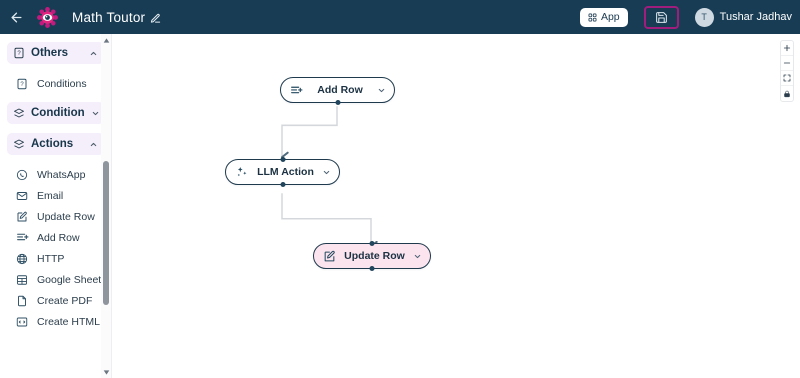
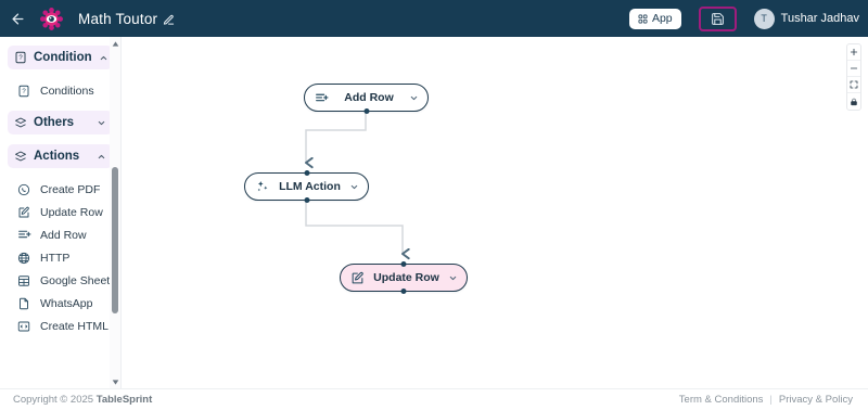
  Math Toutor
  App
  T
  Tushar Jadhav
- Others
+ Condition
  Conditions
- Condition
+ Others
  Actions
- WhatsApp
+ Create PDF
- Email
  Update Row
  Add Row
  HTTP
  Google Sheet
- Create PDF
+ WhatsApp
  Create HTML
  Add Row
  LLM Action
  Update Row
+ Copyright © 2025 TableSprint
+ Term & Conditions
+ |
+ Privacy & Policy
